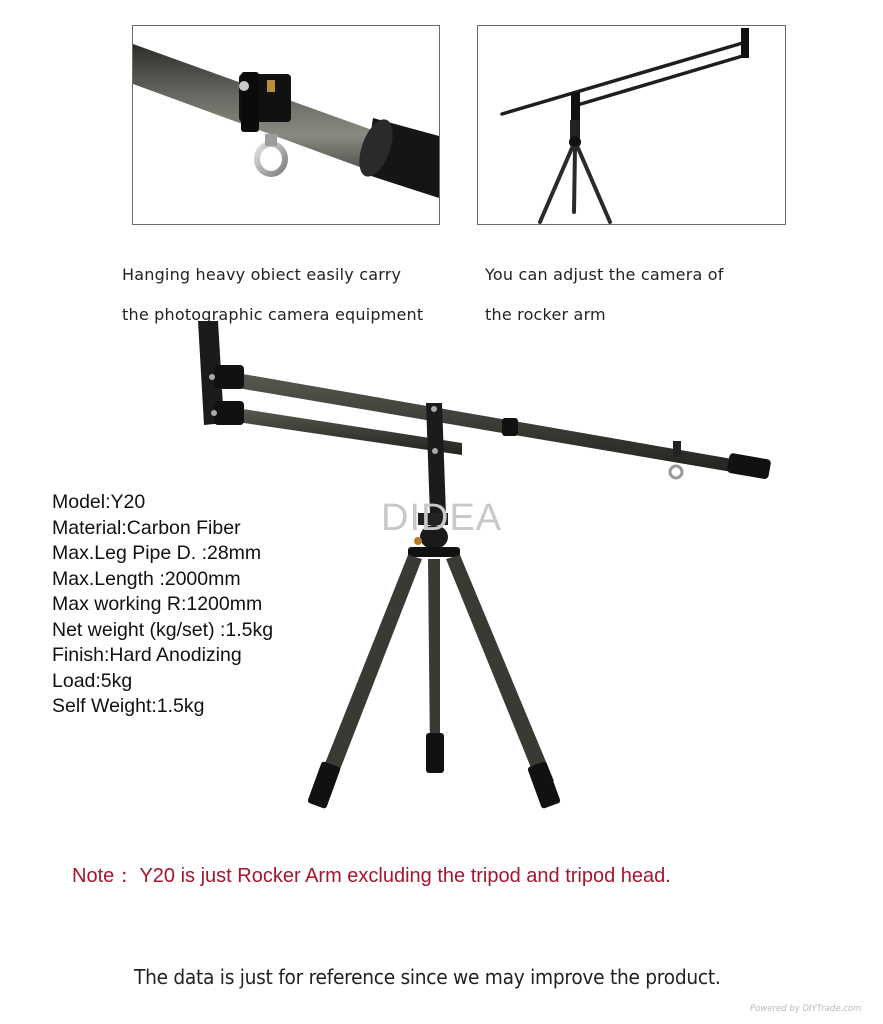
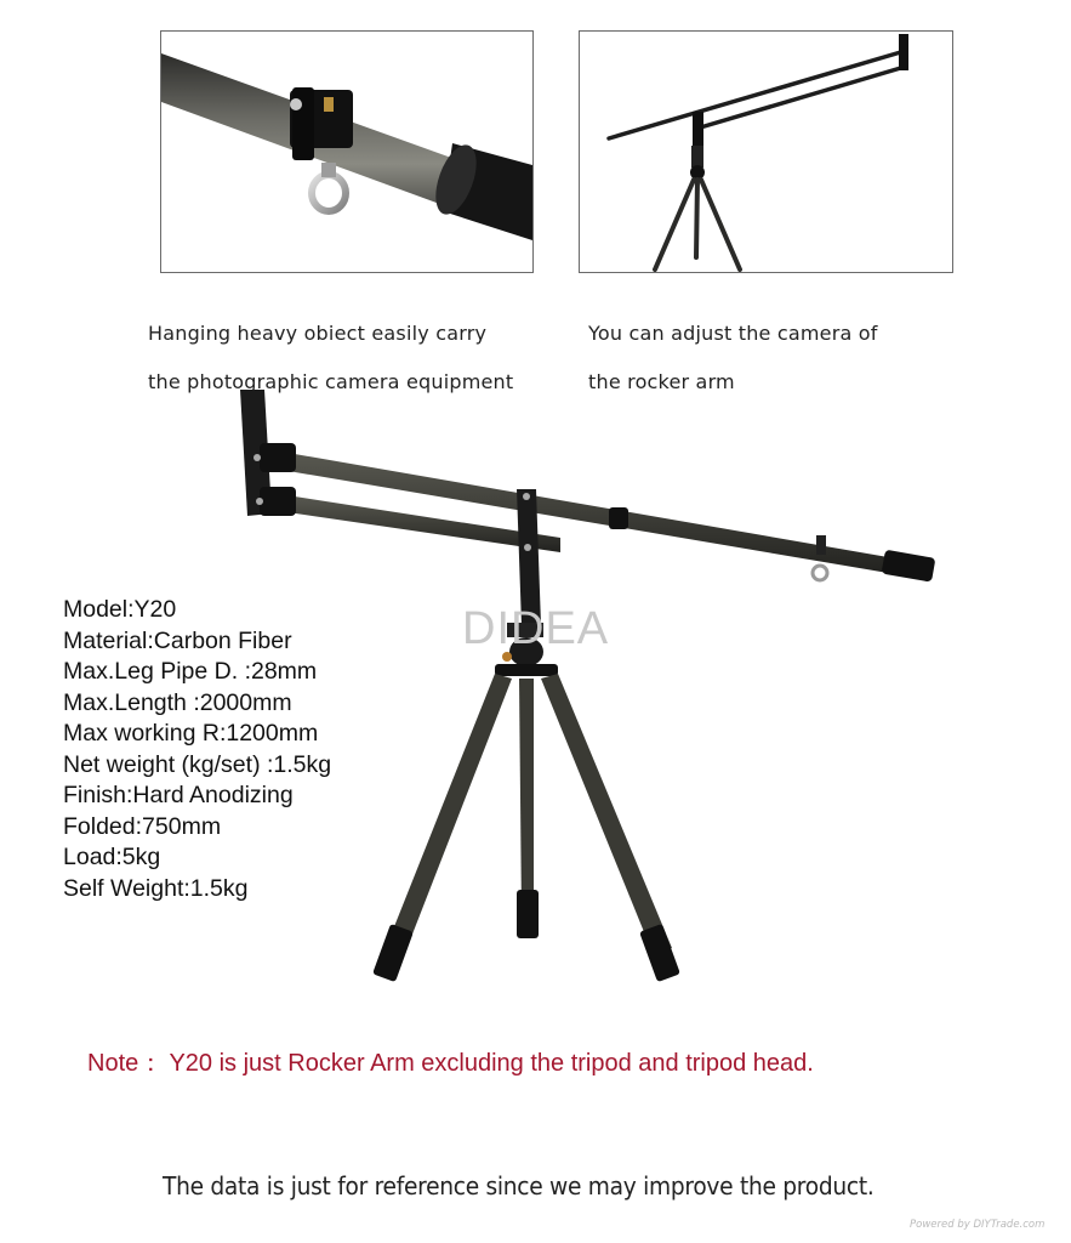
  Hanging heavy obiect easily carry
  the photographic camera equipment
  You can adjust the camera of
  the rocker arm
  DIDEA
  Model:Y20
  Material:Carbon Fiber
  Max.Leg Pipe D. :28mm
  Max.Length :2000mm
  Max working R:1200mm
  Net weight (kg/set) :1.5kg
  Finish:Hard Anodizing
+ Folded:750mm
  Load:5kg
  Self Weight:1.5kg
  Note： Y20 is just Rocker Arm excluding the tripod and tripod head.
  The data is just for reference since we may improve the product.
  Powered by DIYTrade.com
